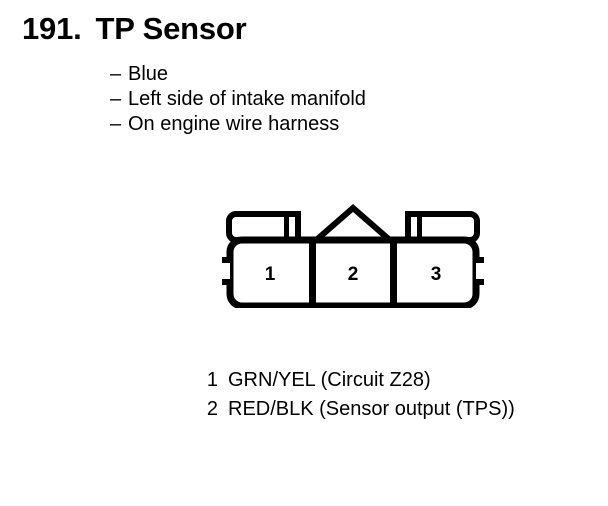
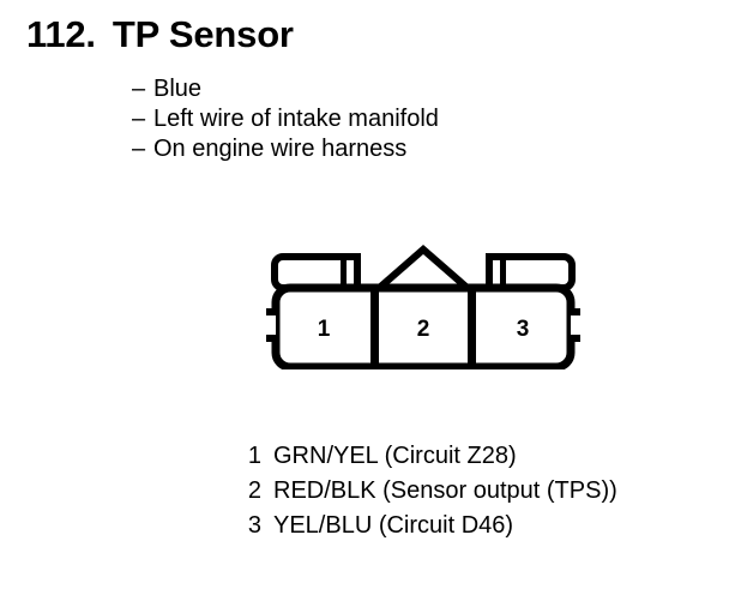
- 191. TP Sensor
+ 112. TP Sensor
  – Blue
- – Left side of intake manifold
+ – Left wire of intake manifold
  – On engine wire harness
  1
  2
  3
  1 GRN/YEL (Circuit Z28)
  2 RED/BLK (Sensor output (TPS))
+ 3 YEL/BLU (Circuit D46)
